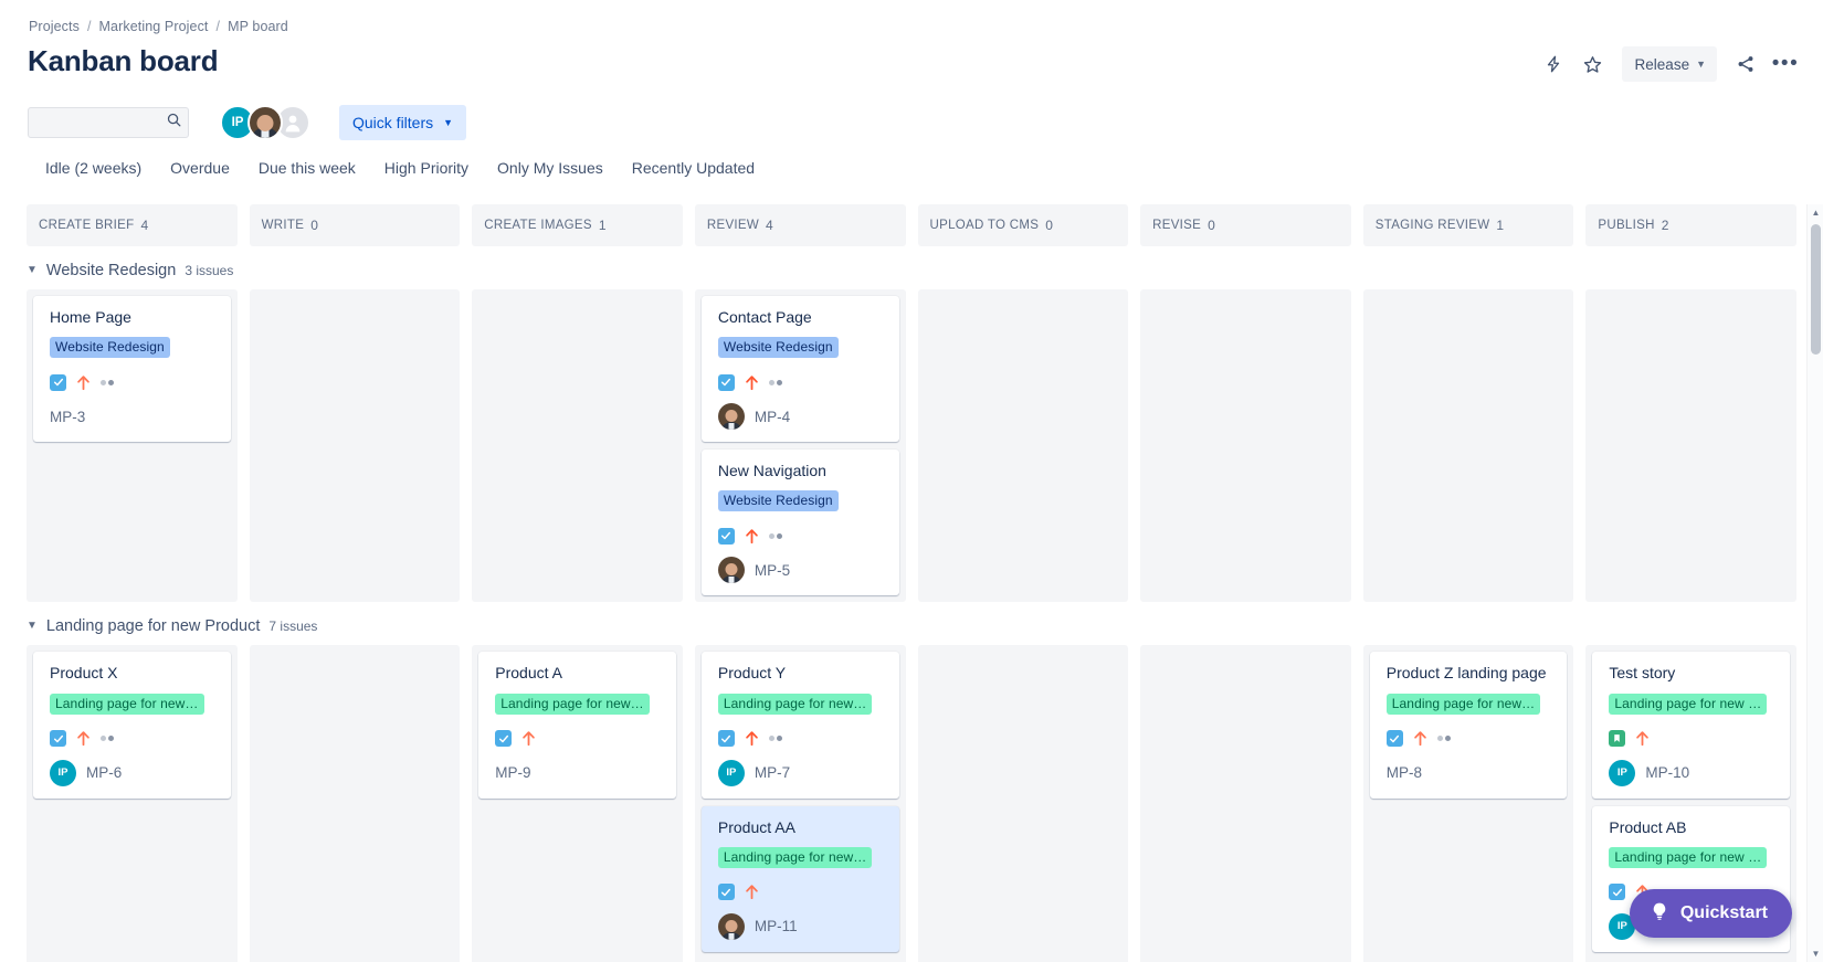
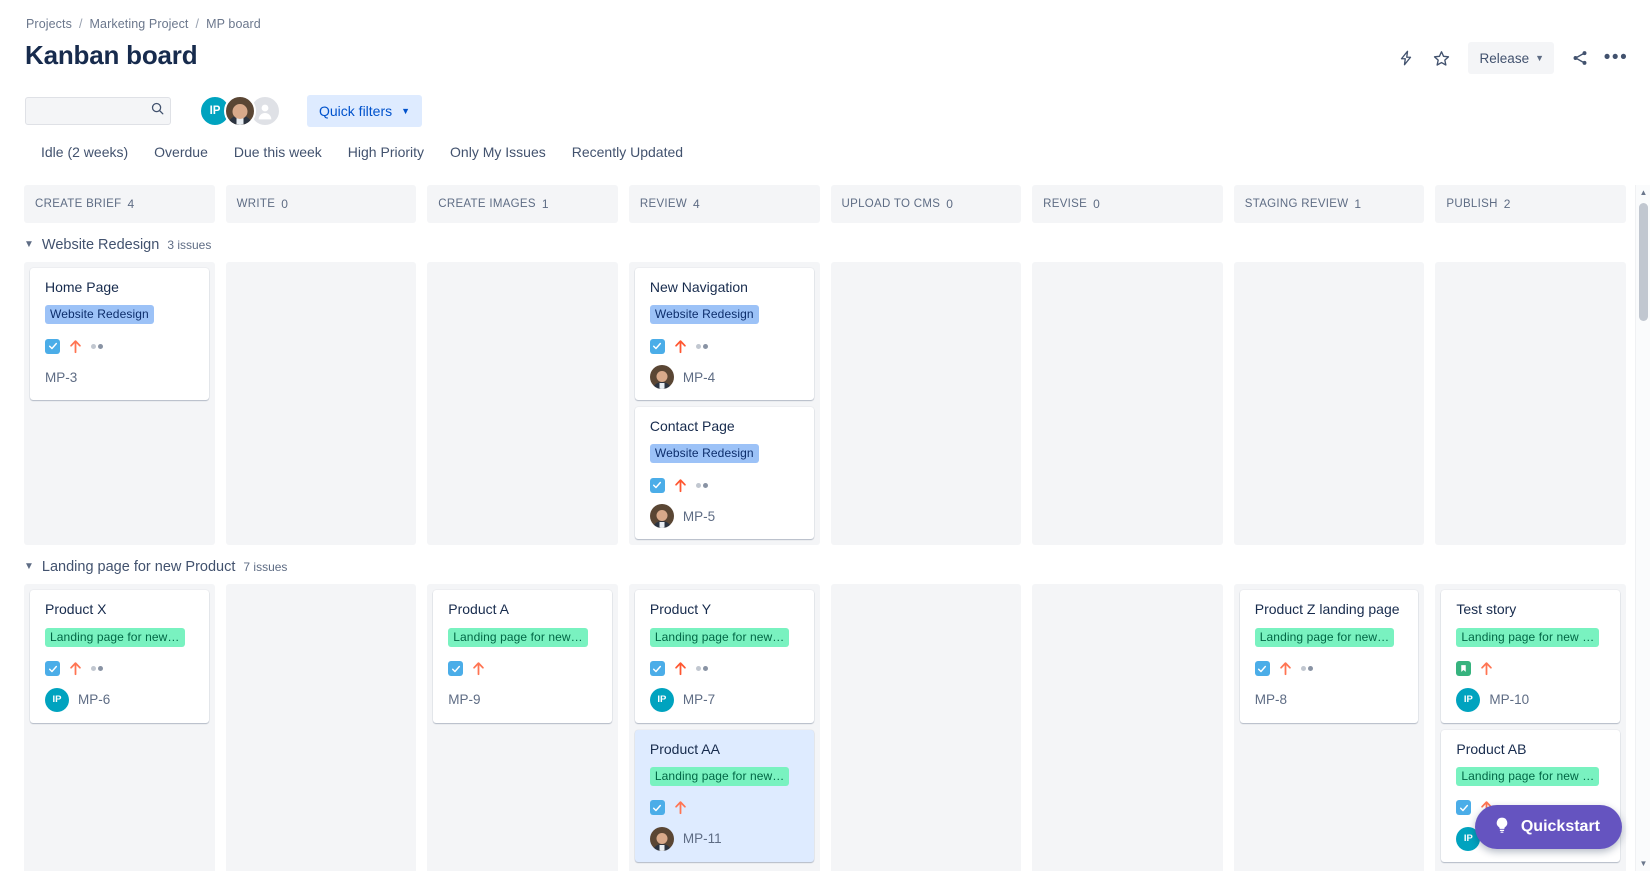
  Projects
  /
  Marketing Project
  /
  MP board
  Kanban board
  Release
  ▼
  •••
  IP
  Quick filters
  ▼
  Idle (2 weeks)
  Overdue
  Due this week
  High Priority
  Only My Issues
  Recently Updated
  CREATE BRIEF
  4
  WRITE
  0
  CREATE IMAGES
  1
  REVIEW
  4
  UPLOAD TO CMS
  0
  REVISE
  0
  STAGING REVIEW
  1
  PUBLISH
  2
  ▼
  Website Redesign
  3 issues
  Home Page
  Website Redesign
  MP-3
- Contact Page
+ New Navigation
  Website Redesign
  MP-4
- New Navigation
+ Contact Page
  Website Redesign
  MP-5
  ▼
  Landing page for new Product
  7 issues
  Product X
  Landing page for new…
  IP
  MP-6
  Product A
  Landing page for new…
  MP-9
  Product Y
  Landing page for new…
  IP
  MP-7
  Product AA
  Landing page for new…
  MP-11
  Product Z landing page
  Landing page for new…
  MP-8
  Test story
  Landing page for new …
  IP
  MP-10
  Product AB
  Landing page for new …
  IP
  ▲
  ▼
  Quickstart
